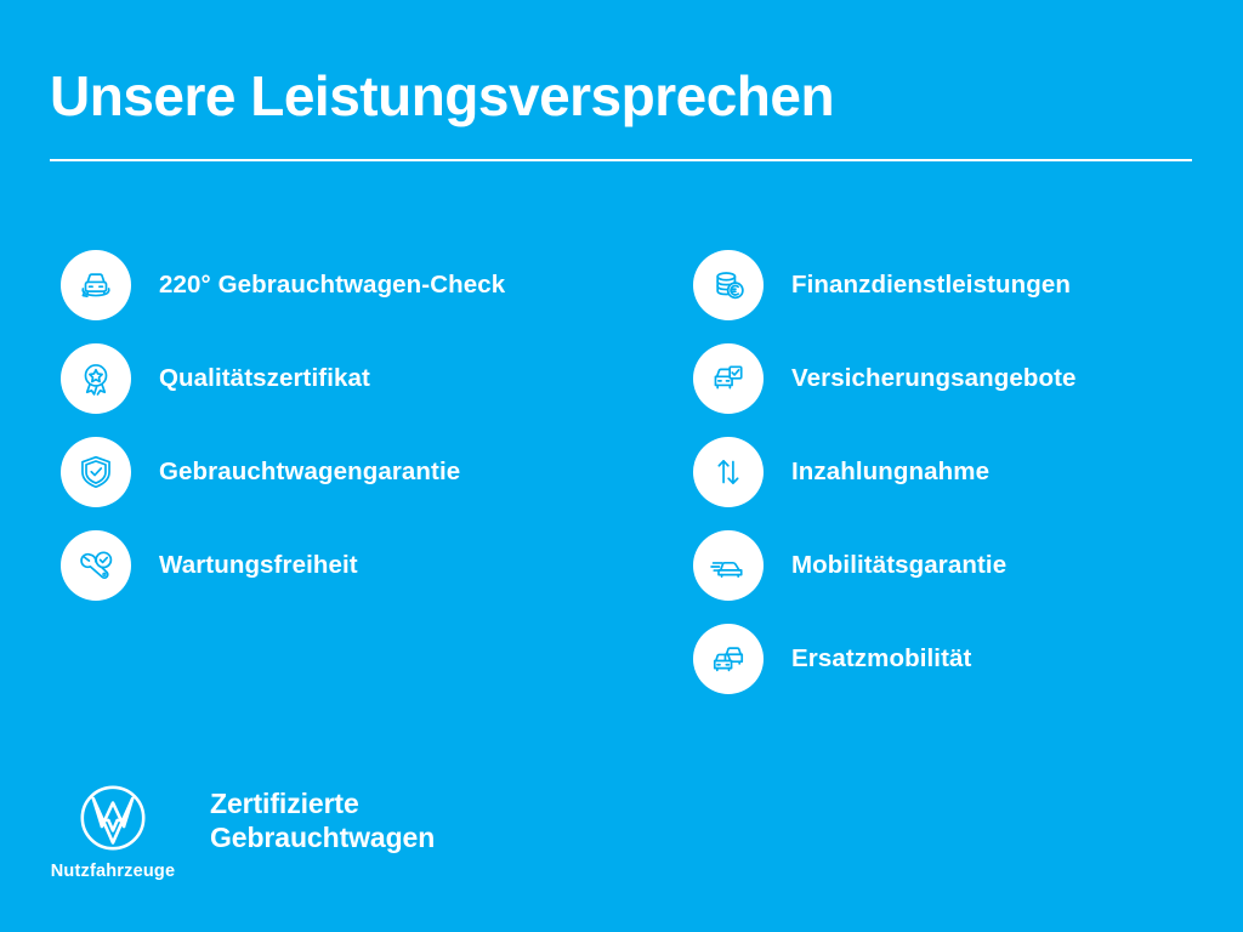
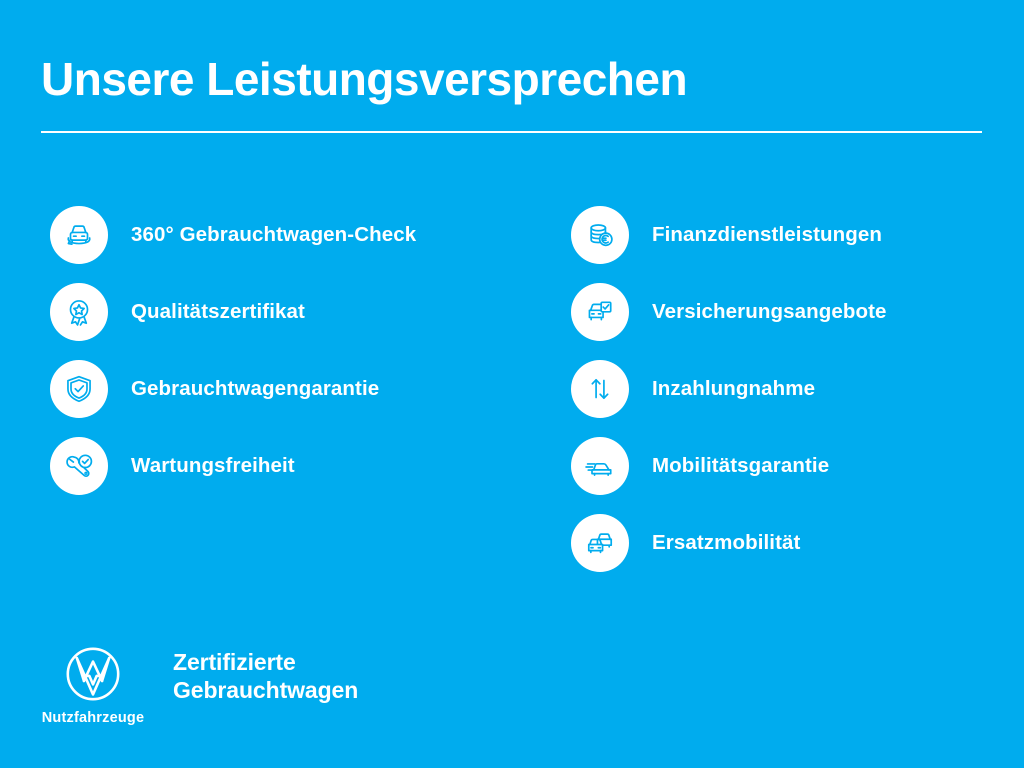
  Unsere Leistungsversprechen
- 220° Gebrauchtwagen-Check
+ 360° Gebrauchtwagen-Check
  Qualitätszertifikat
  Gebrauchtwagengarantie
  Wartungsfreiheit
  Finanzdienstleistungen
  Versicherungsangebote
  Inzahlungnahme
  Mobilitätsgarantie
  Ersatzmobilität
  Nutzfahrzeuge
  Zertifizierte
  Gebrauchtwagen
